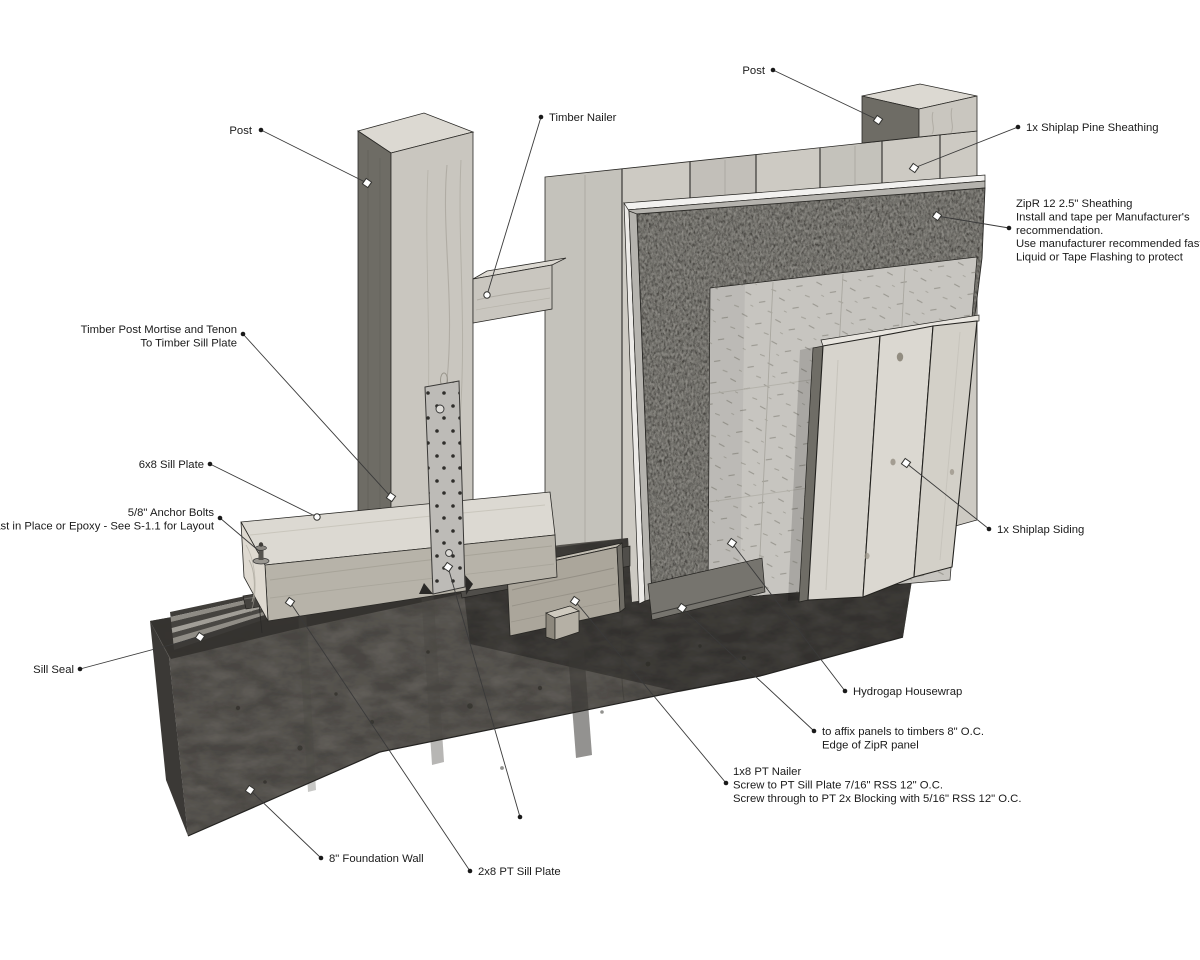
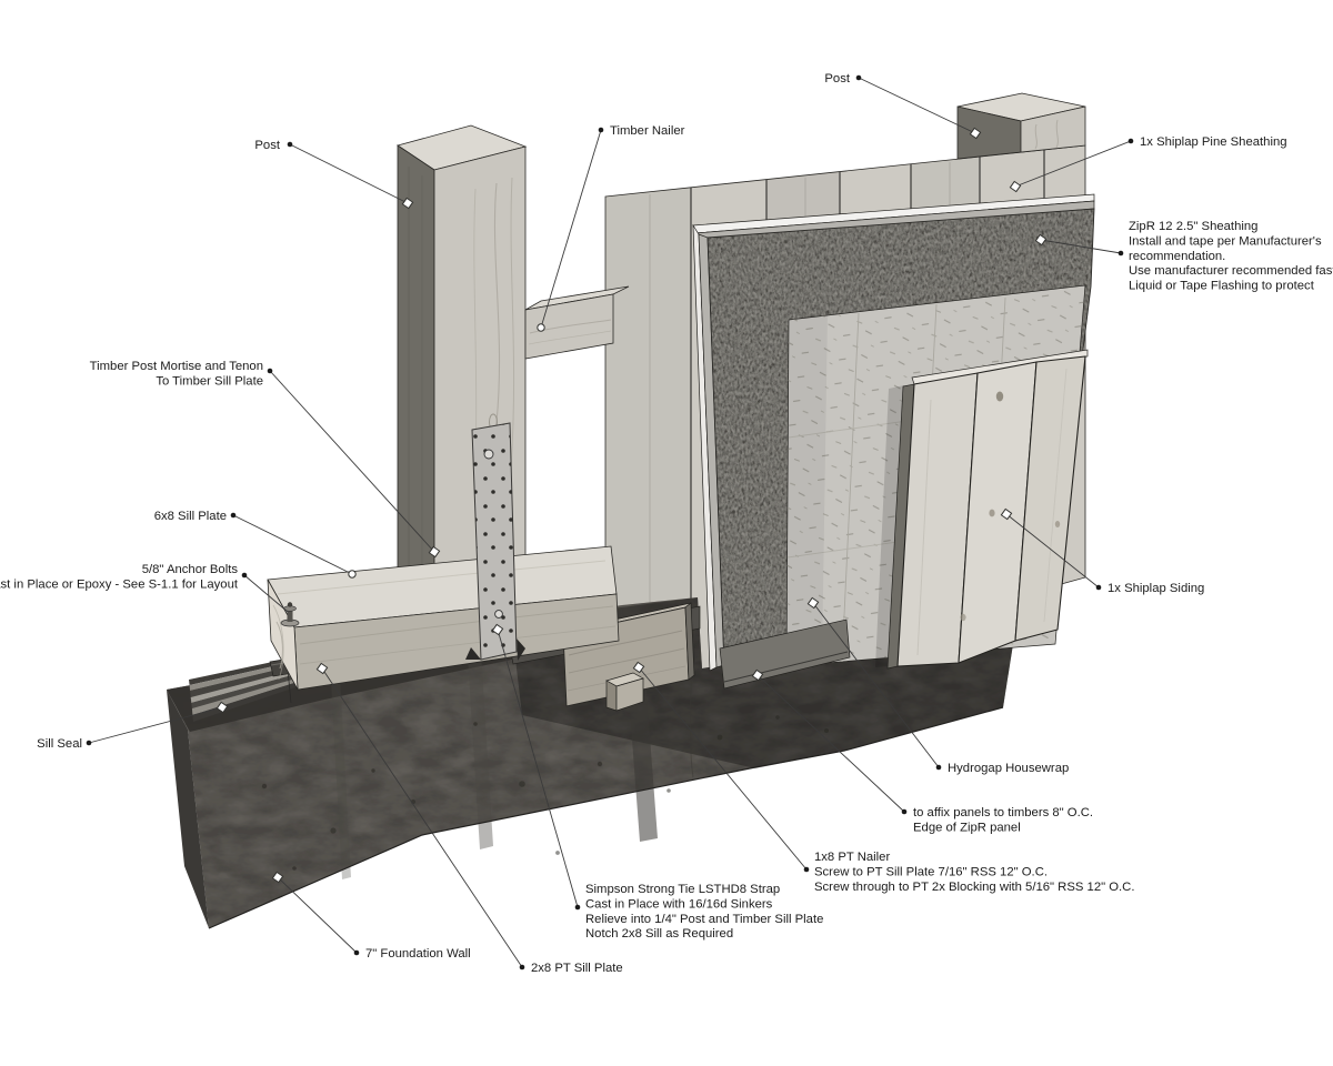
  Post
  Timber Nailer
  Post
  1x Shiplap Pine Sheathing
  ZipR 12 2.5" Sheathing Install and tape per Manufacturer's recommendation. Use manufacturer recommended fas Liquid or Tape Flashing to protect
  Timber Post Mortise and Tenon To Timber Sill Plate
  6x8 Sill Plate
  5/8" Anchor Bolts st in Place or Epoxy - See S-1.1 for Layout
  Sill Seal
- 8" Foundation Wall
+ 7" Foundation Wall
  2x8 PT Sill Plate
+ Simpson Strong Tie LSTHD8 Strap Cast in Place with 16/16d Sinkers Relieve into 1/4" Post and Timber Sill Plate Notch 2x8 Sill as Required
  Hydrogap Housewrap
  to affix panels to timbers 8" O.C. Edge of ZipR panel
  1x8 PT Nailer Screw to PT Sill Plate 7/16" RSS 12" O.C. Screw through to PT 2x Blocking with 5/16" RSS 12" O.C.
  1x Shiplap Siding
